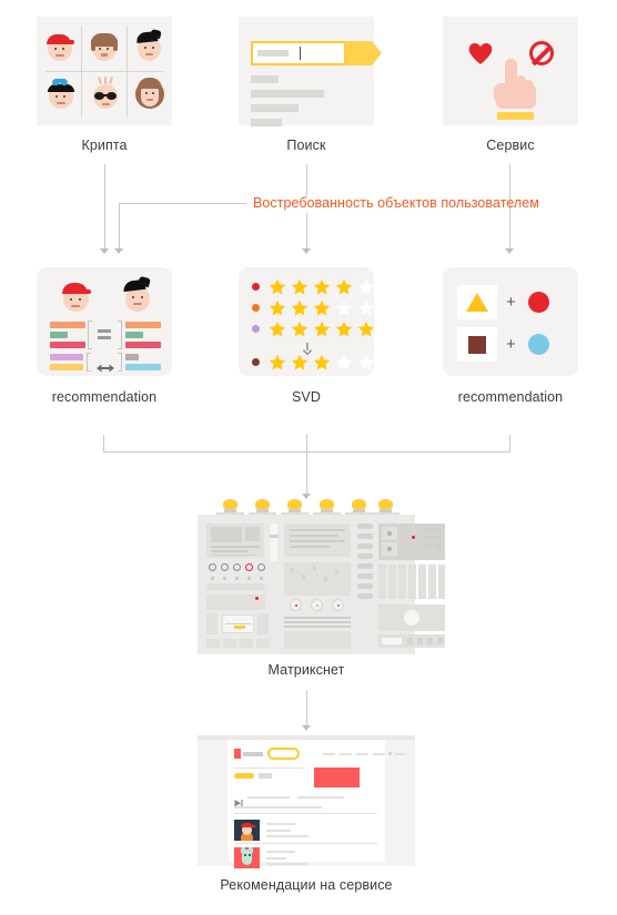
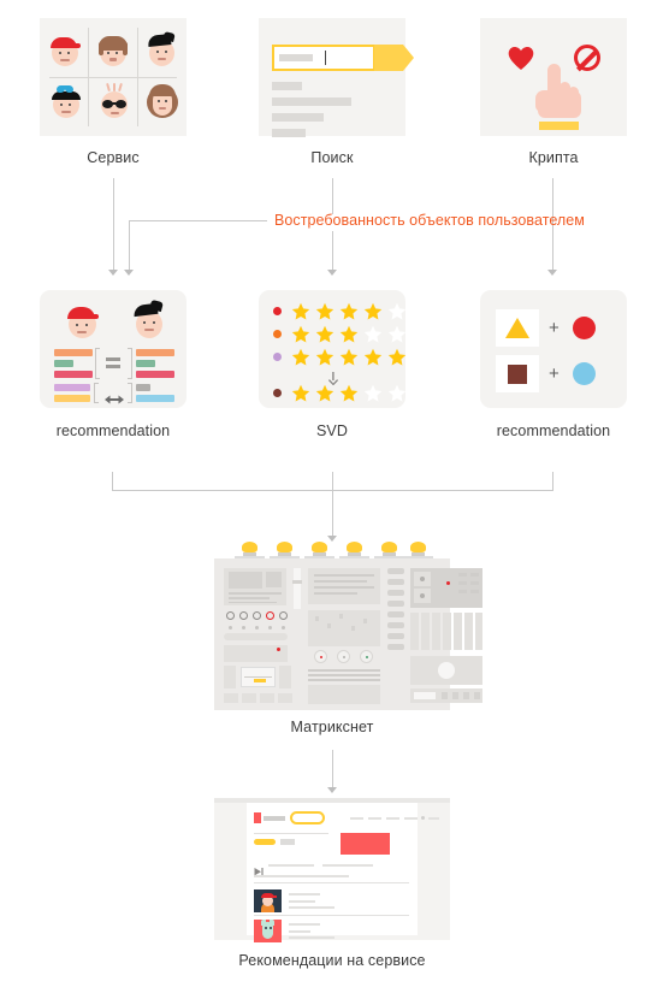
- Крипта
+ Сервис
  Поиск
- Сервис
+ Крипта
  Востребованность объектов пользователем
  recommendation
  SVD
  +
  +
  recommendation
  Матрикснет
  Рекомендации на сервисе
